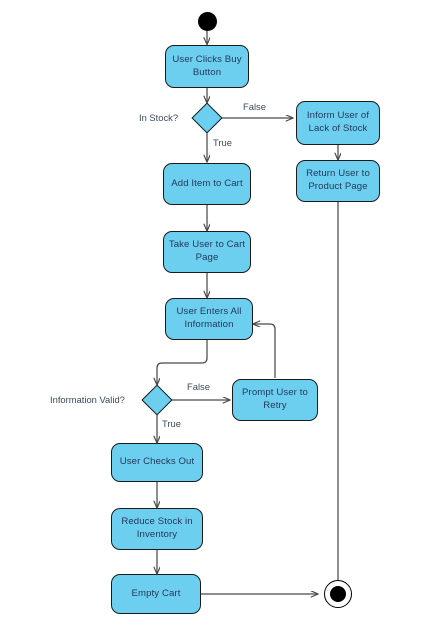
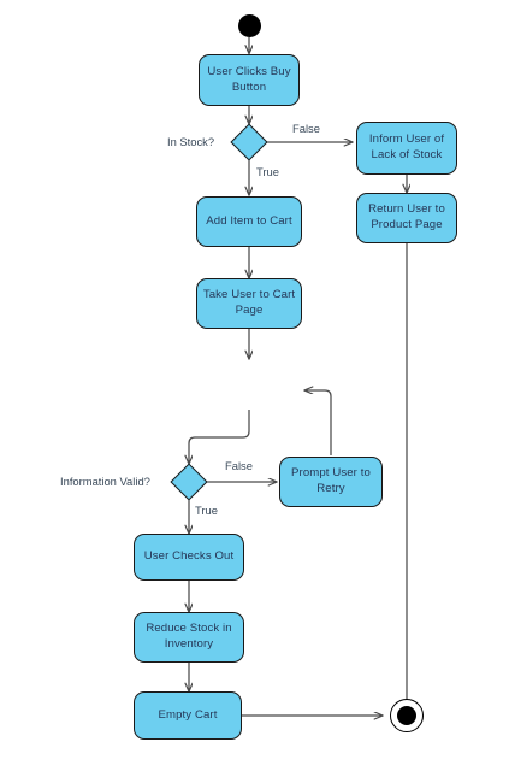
  User Clicks Buy
  Button
  In Stock?
  False
  True
  Inform User of
  Lack of Stock
  Return User to
  Product Page
  Add Item to Cart
  Take User to Cart
  Page
- User Enters All
- Information
  Information Valid?
  False
  True
  Prompt User to
  Retry
  User Checks Out
  Reduce Stock in
  Inventory
  Empty Cart
